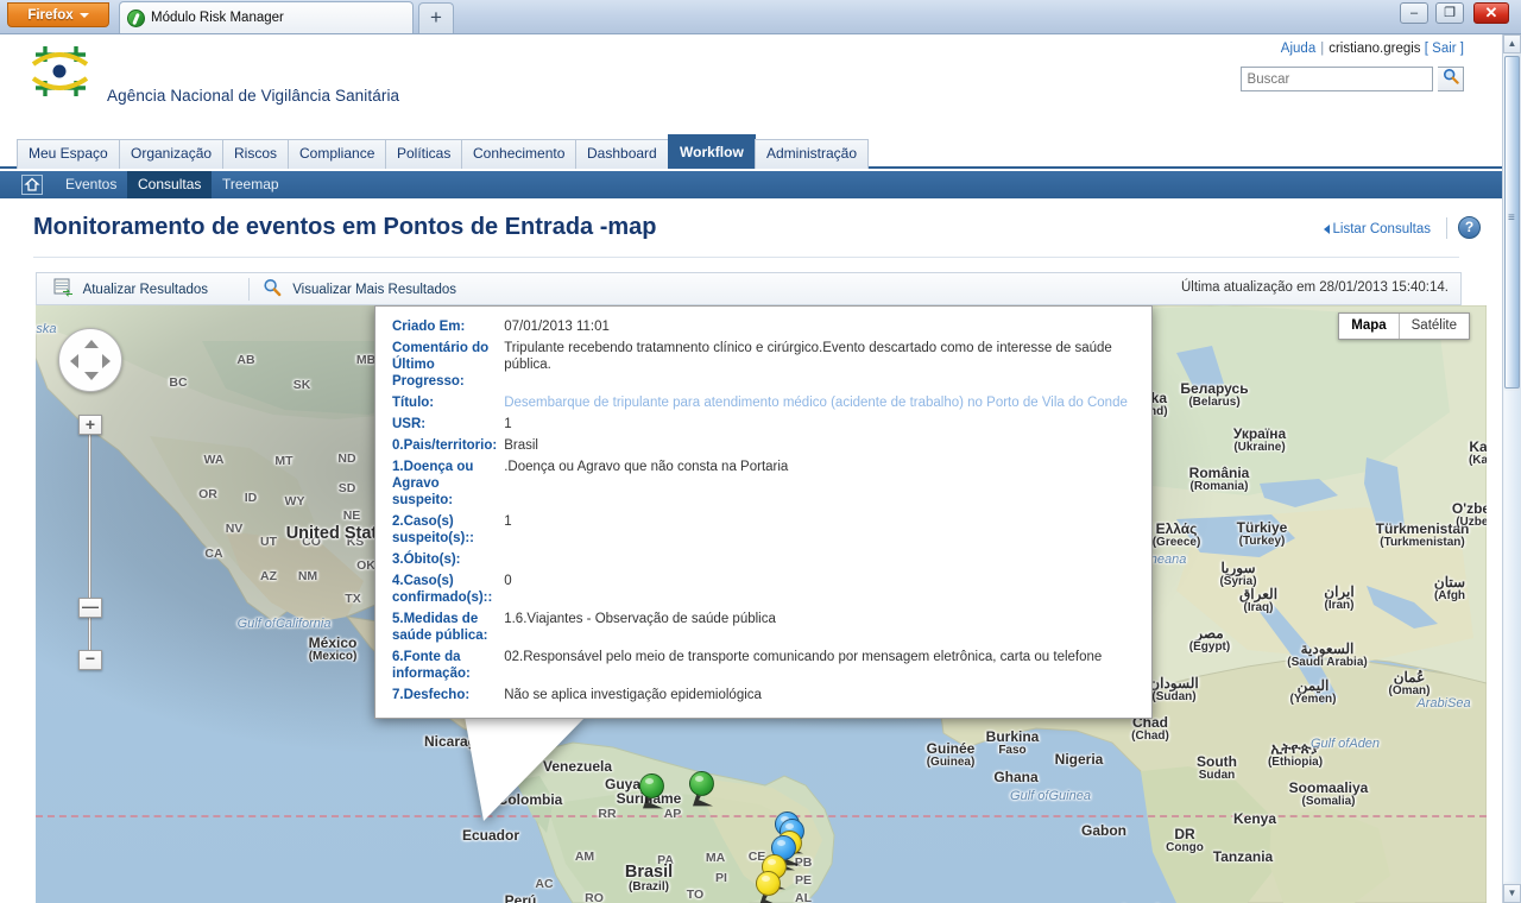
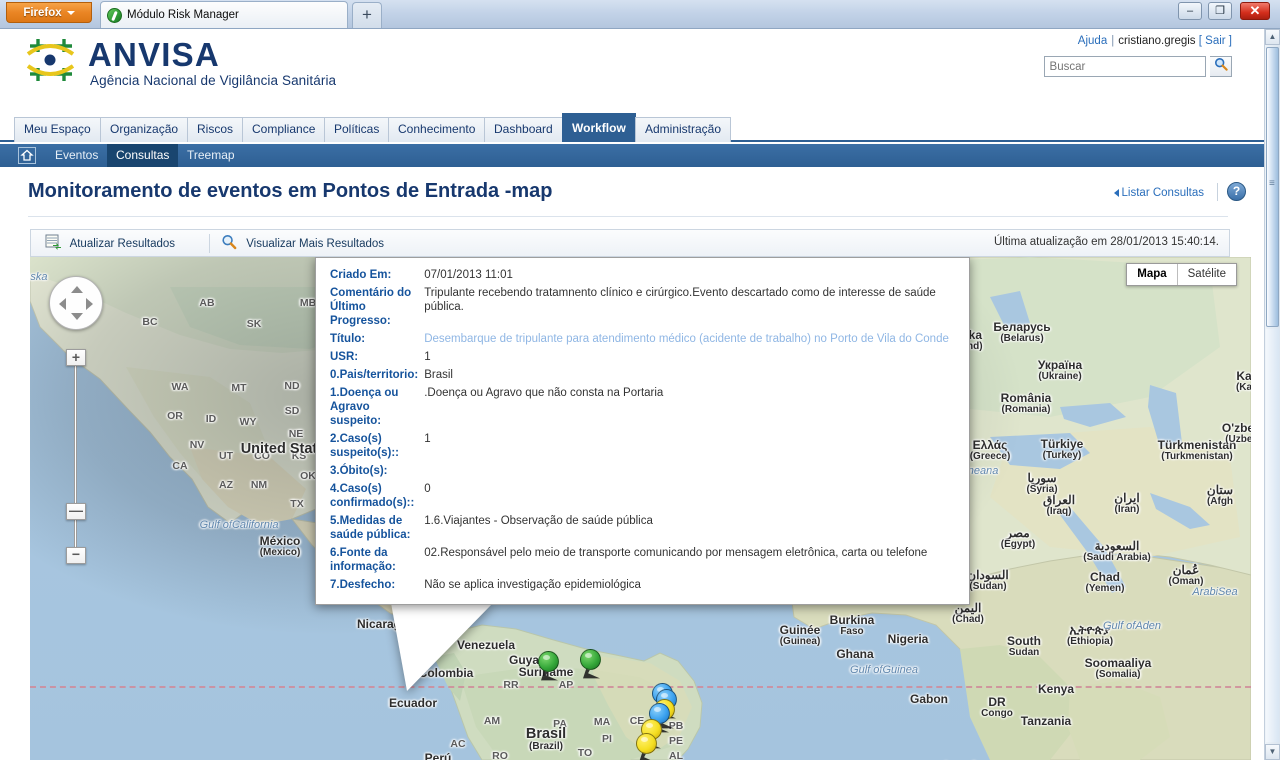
  Firefox
  Módulo Risk Manager
  +
  –
  ❐
  ✕
+ ANVISA
  Agência Nacional de Vigilância Sanitária
  Ajuda | cristiano.gregis [ Sair ]
  Buscar
  Meu Espaço
  Organização
  Riscos
  Compliance
  Políticas
  Conhecimento
  Dashboard
  Workflow
  Administração
  Eventos
  Consultas
  Treemap
  Monitoramento de eventos em Pontos de Entrada -map
  Listar Consultas
  ?
  Atualizar Resultados
  Visualizar Mais Resultados
  Última atualização em 28/01/2013 15:40:14.
  BC
  AB
  SK
  MB
  WA
  OR
  ID
  MT
  ND
  SD
  WY
  NV
  UT
  CO
  NE
  KS
  CA
  AZ
  NM
  OK
  TX
  United Sta
  Gulf ofCalifornia
  México
  (Mexico)
  Nicaragua
  Venezuela
  Colombia
  Suriname
  Ecuador
  RR
  AP
  AM
  PA
  MA
  CE
  PI
  TO
  AC
  RO
  PB
  PE
  AL
  Brasil
  (Brazil)
  Perú
  Guinée
  (Guinea)
  Burkina
  Faso
  Ghana
  Nigeria
- Chad
+ اليمن
  (Chad)
  Gulf ofGuinea
  Gabon
  DR
  Congo
  Tanzania
  Kenya
  South
  Sudan
  Soomaaliya
  (Somalia)
  ኢትዮጵያ
  (Ethiopia)
  السودان
  (Sudan)
- اليمن
+ Chad
  (Yemen)
  Gulf ofAden
  ArabiSea
  السعودية
  (Saudi Arabia)
  عُمان
  (Oman)
  مصر
  (Egypt)
  العراق
  (Iraq)
  سوريا
  (Syria)
  ایران
  (Iran)
  ستان
  (Afgh
  Türkiye
  (Turkey)
  Ελλάς
  (Greece)
  Türkmenistan
  (Turkmenistan)
  O'zbe
  (Uzbe
  Ka
  (Ka
  România
  (Romania)
  Україна
  (Ukraine)
  Беларусь
  (Belarus)
  nd)
  neana
  Mapa
  Satélite
  +
  —
  −
  Criado Em:	07/01/2013 11:01
  Comentário do Último Progresso:	Tripulante recebendo tratamnento clínico e cirúrgico.Evento descartado como de interesse de saúde pública.
  Título:	Desembarque de tripulante para atendimento médico (acidente de trabalho) no Porto de Vila do Conde
  USR:	1
  0.Pais/territorio:	Brasil
  1.Doença ou Agravo suspeito:	.Doença ou Agravo que não consta na Portaria
  2.Caso(s) suspeito(s)::	1
  3.Óbito(s):
  4.Caso(s) confirmado(s)::	0
  5.Medidas de saúde pública:	1.6.Viajantes - Observação de saúde pública
  6.Fonte da informação:	02.Responsável pelo meio de transporte comunicando por mensagem eletrônica, carta ou telefone
  7.Desfecho:	Não se aplica investigação epidemiológica
  ▲
  ▼
